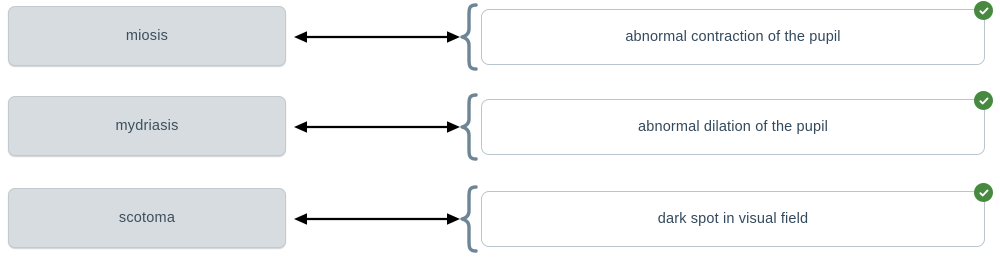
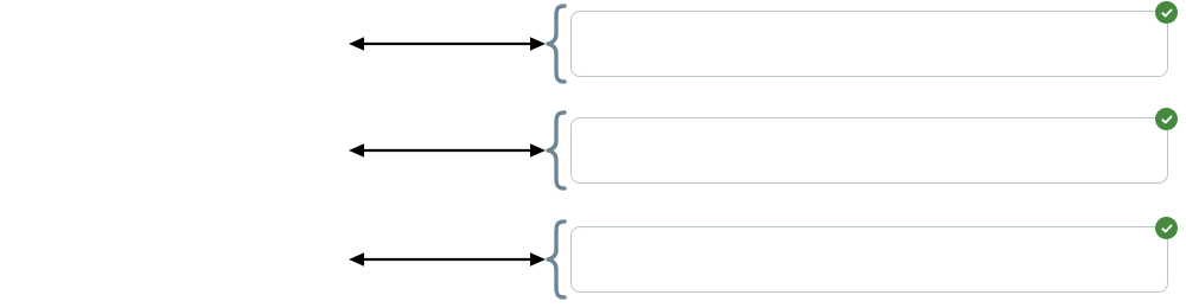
- miosis
- abnormal contraction of the pupil
- mydriasis
- abnormal dilation of the pupil
- scotoma
- dark spot in visual field
